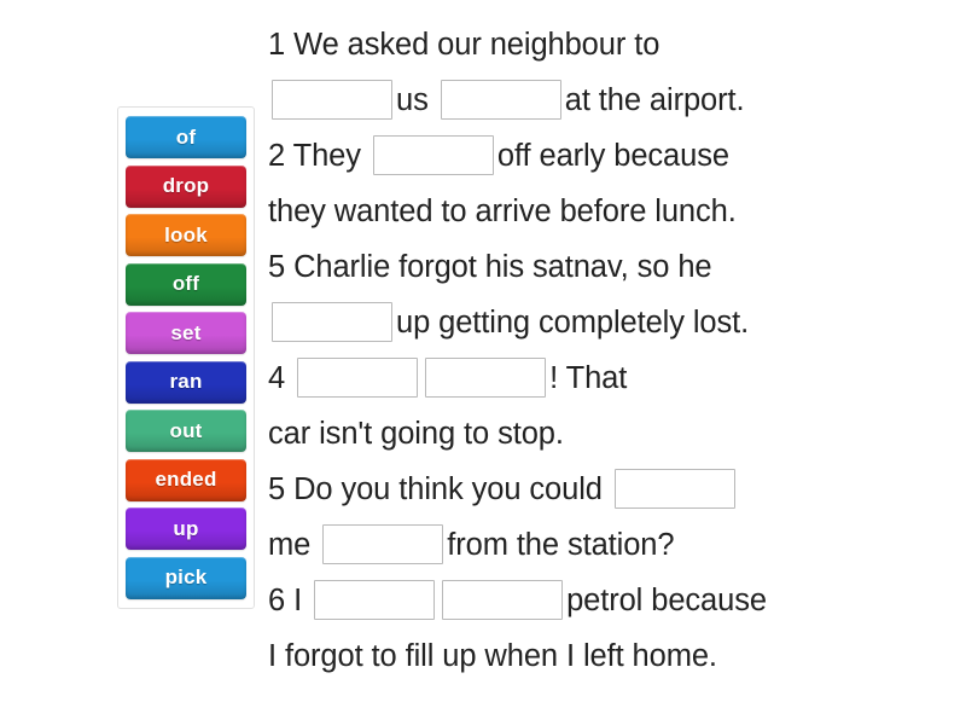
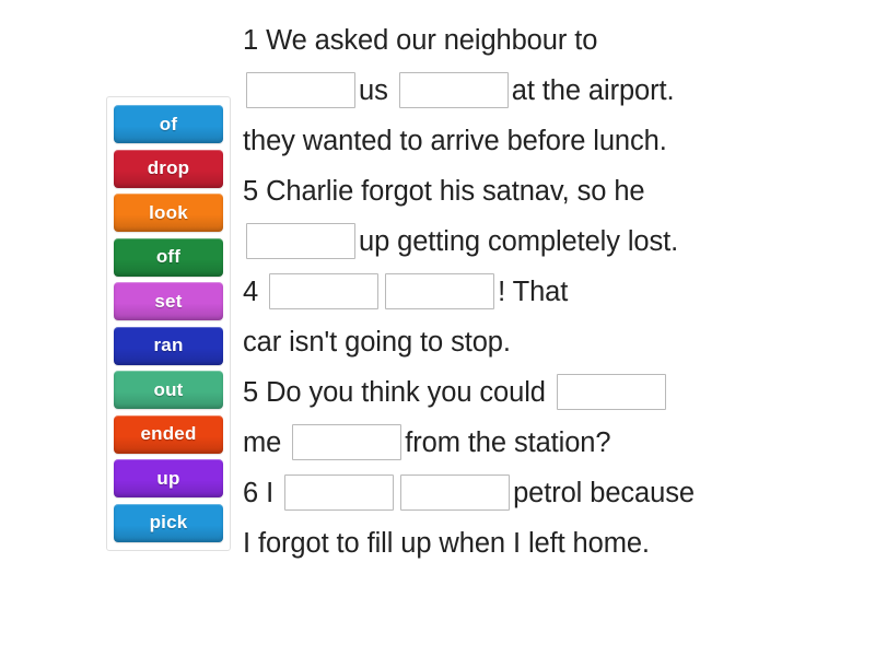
  of
  drop
  look
  off
  set
  ran
  out
  ended
  up
  pick
  1 We asked our neighbour to
  us at the airport.
- 2 They off early because
  they wanted to arrive before lunch.
  5 Charlie forgot his satnav, so he
  up getting completely lost.
  4 ! That
  car isn't going to stop.
  5 Do you think you could
  me from the station?
  6 I petrol because
  I forgot to fill up when I left home.
